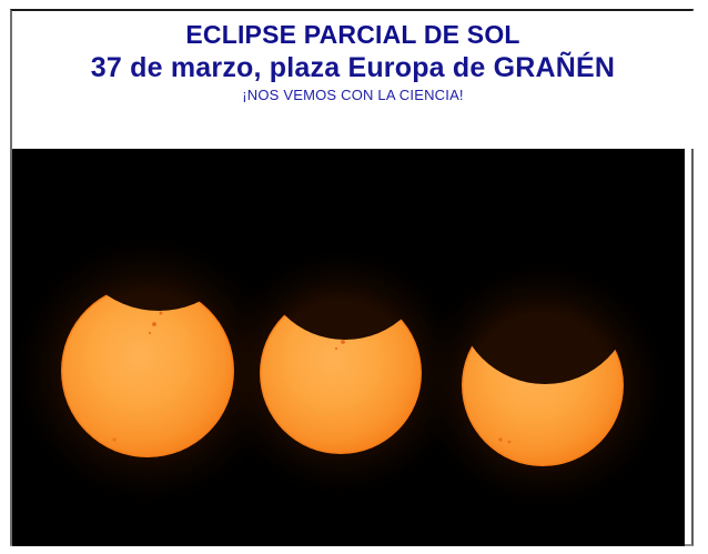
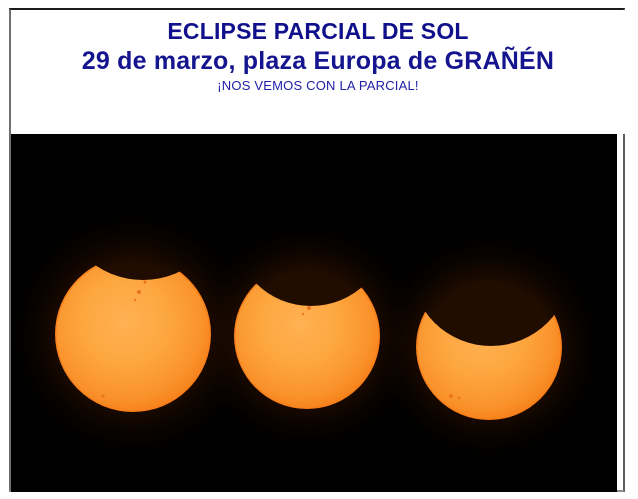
  ECLIPSE PARCIAL DE SOL
- 37 de marzo, plaza Europa de GRAÑÉN
+ 29 de marzo, plaza Europa de GRAÑÉN
- ¡NOS VEMOS CON LA CIENCIA!
+ ¡NOS VEMOS CON LA PARCIAL!
